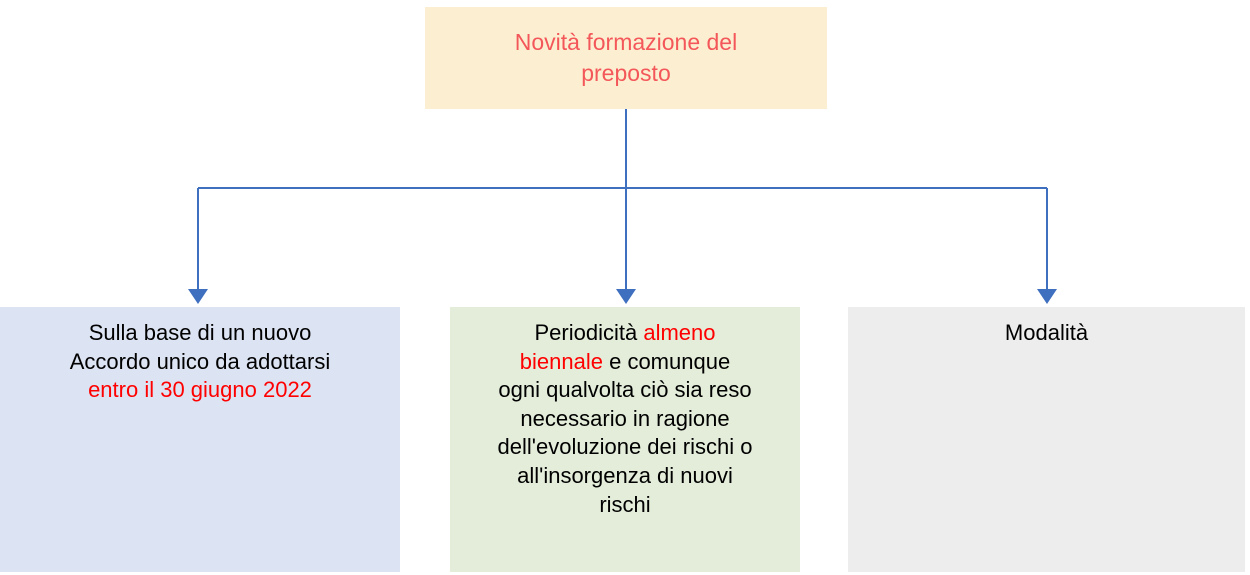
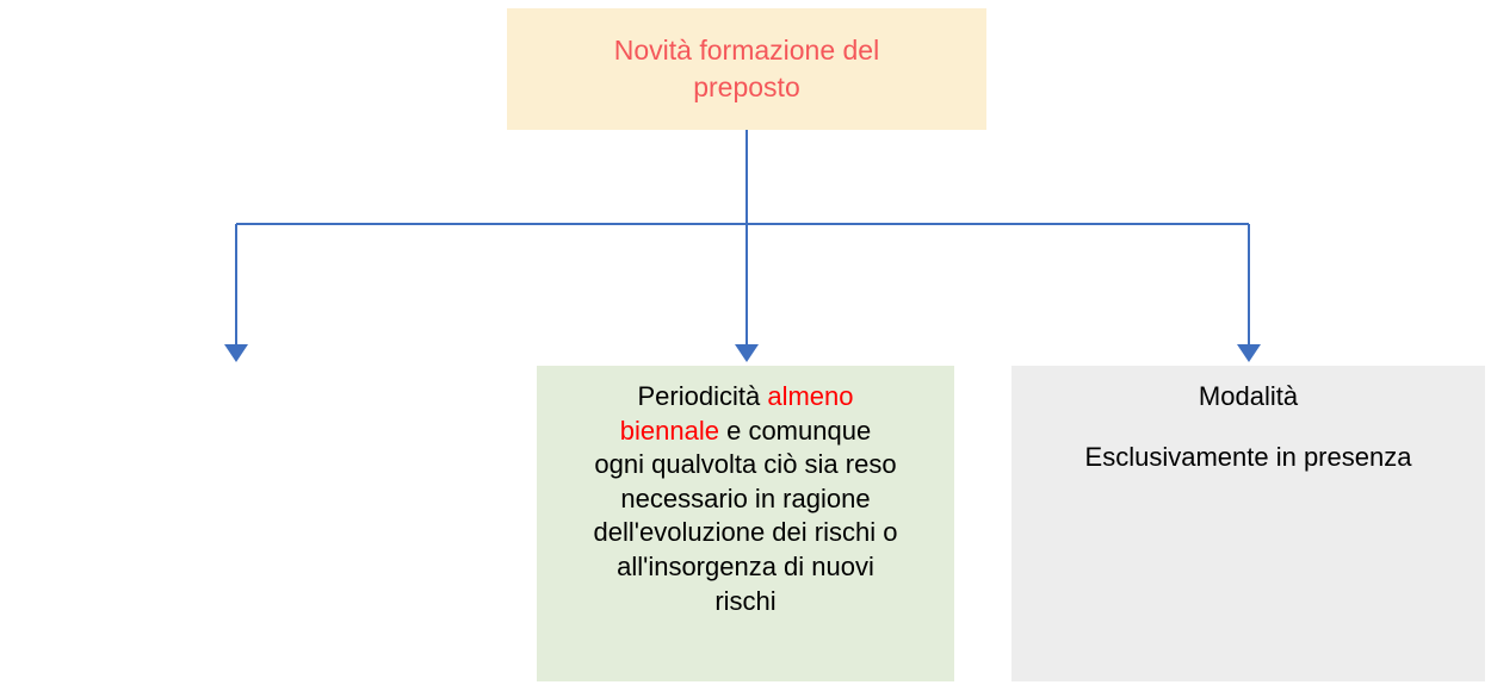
  Novità formazione del
  preposto
- Sulla base di un nuovo
- Accordo unico da adottarsi
- entro il 30 giugno 2022
  Periodicità almeno
  biennale e comunque
  ogni qualvolta ciò sia reso
  necessario in ragione
  dell'evoluzione dei rischi o
  all'insorgenza di nuovi
  rischi
  Modalità
+ Esclusivamente in presenza
